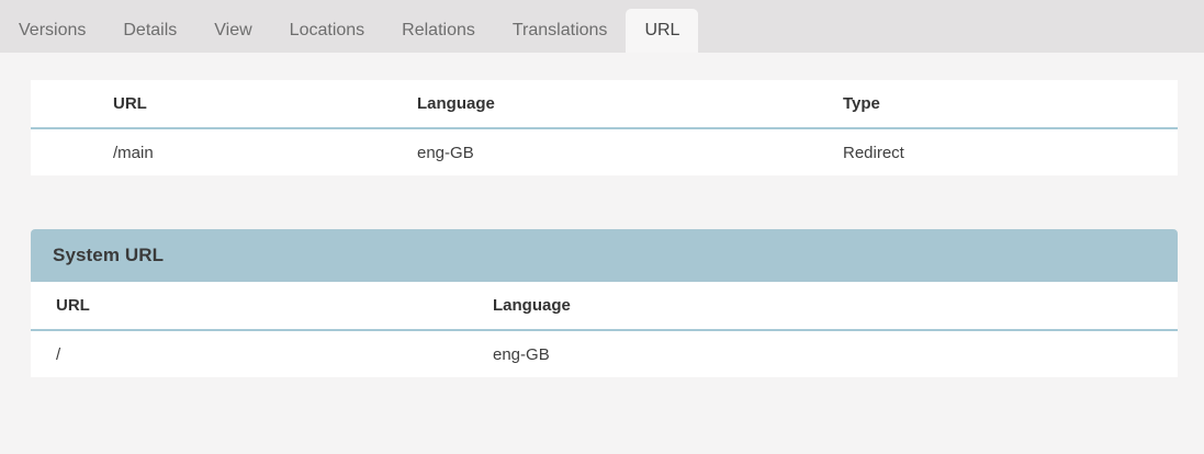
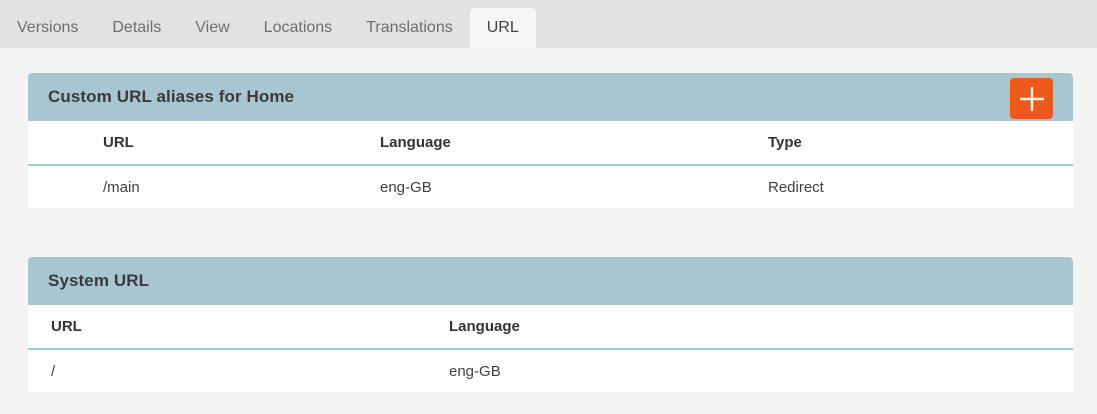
  Versions
  Details
  View
  Locations
- Relations
  Translations
  URL
+ Custom URL aliases for Home
  URL	Language	Type
  /main	eng-GB	Redirect
  System URL
  URL	Language
  /	eng-GB
